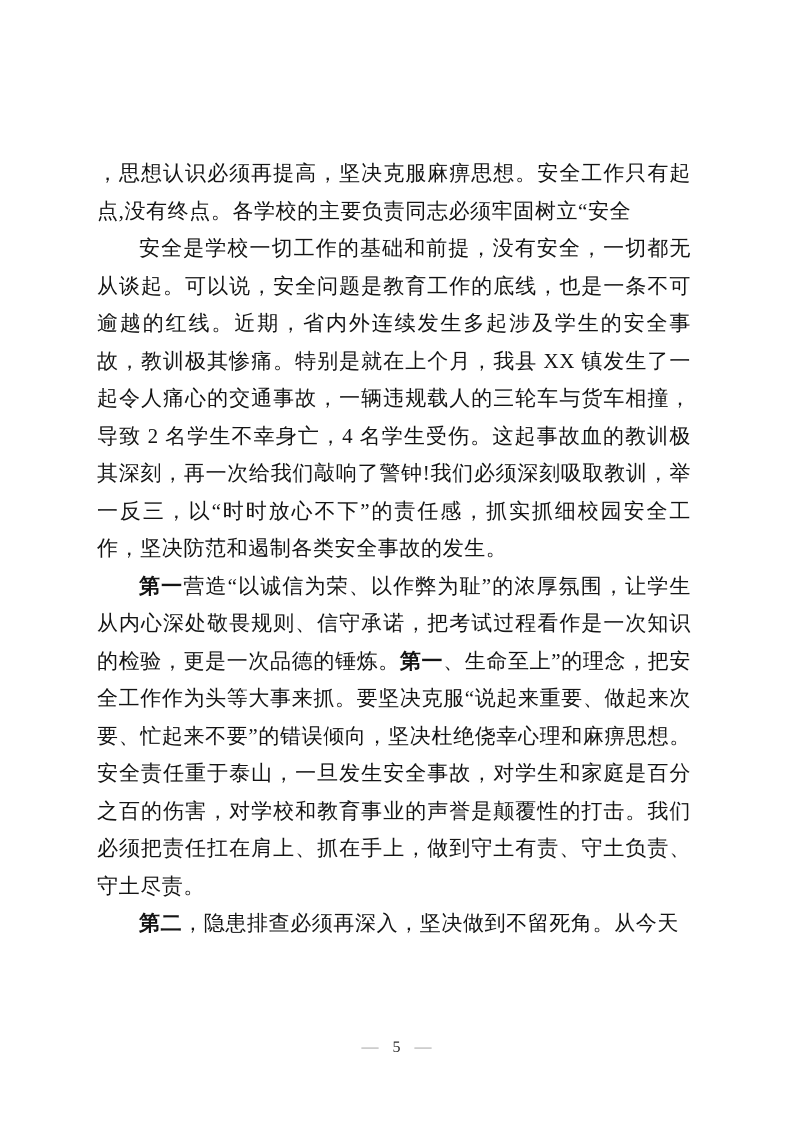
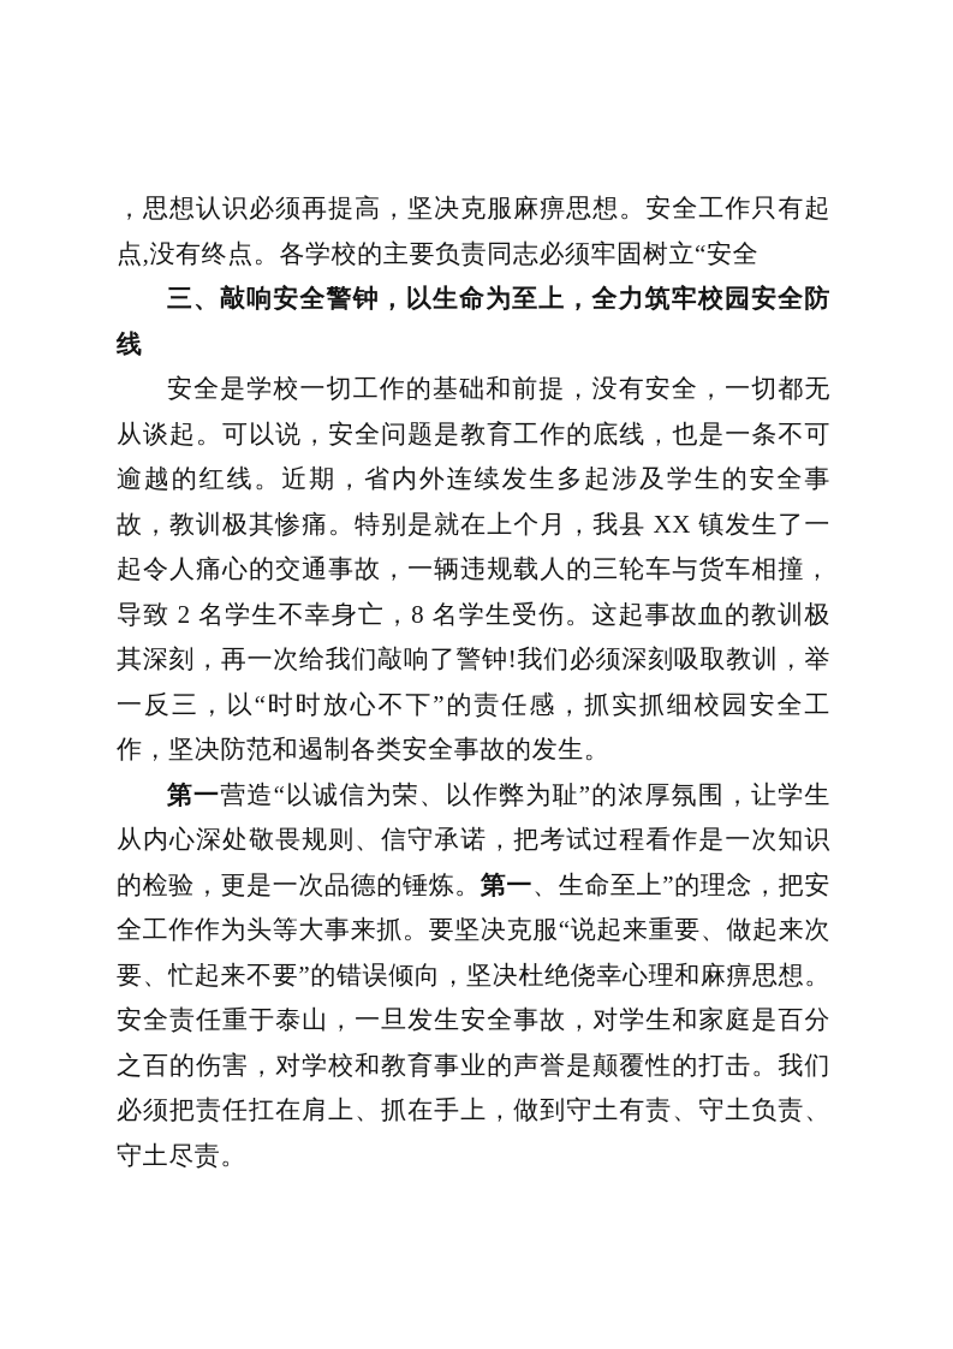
  ，思想认识必须再提高，坚决克服麻痹思想。安全工作只有起点,没有终点。各学校的主要负责同志必须牢固树立“安全
+ 三、敲响安全警钟，以生命为至上，全力筑牢校园安全防线
- 安全是学校一切工作的基础和前提，没有安全，一切都无从谈起。可以说，安全问题是教育工作的底线，也是一条不可逾越的红线。近期，省内外连续发生多起涉及学生的安全事故，教训极其惨痛。特别是就在上个月，我县 XX 镇发生了一起令人痛心的交通事故，一辆违规载人的三轮车与货车相撞，导致 2 名学生不幸身亡，4 名学生受伤。这起事故血的教训极其深刻，再一次给我们敲响了警钟!我们必须深刻吸取教训，举一反三，以“时时放心不下”的责任感，抓实抓细校园安全工作，坚决防范和遏制各类安全事故的发生。
+ 安全是学校一切工作的基础和前提，没有安全，一切都无从谈起。可以说，安全问题是教育工作的底线，也是一条不可逾越的红线。近期，省内外连续发生多起涉及学生的安全事故，教训极其惨痛。特别是就在上个月，我县 XX 镇发生了一起令人痛心的交通事故，一辆违规载人的三轮车与货车相撞，导致 2 名学生不幸身亡，8 名学生受伤。这起事故血的教训极其深刻，再一次给我们敲响了警钟!我们必须深刻吸取教训，举一反三，以“时时放心不下”的责任感，抓实抓细校园安全工作，坚决防范和遏制各类安全事故的发生。
  第一营造“以诚信为荣、以作弊为耻”的浓厚氛围，让学生从内心深处敬畏规则、信守承诺，把考试过程看作是一次知识的检验，更是一次品德的锤炼。第一、生命至上”的理念，把安全工作作为头等大事来抓。要坚决克服“说起来重要、做起来次要、忙起来不要”的错误倾向，坚决杜绝侥幸心理和麻痹思想。安全责任重于泰山，一旦发生安全事故，对学生和家庭是百分之百的伤害，对学校和教育事业的声誉是颠覆性的打击。我们必须把责任扛在肩上、抓在手上，做到守土有责、守土负责、守土尽责。
- 第二，隐患排查必须再深入，坚决做到不留死角。从今天
- — 5 —
